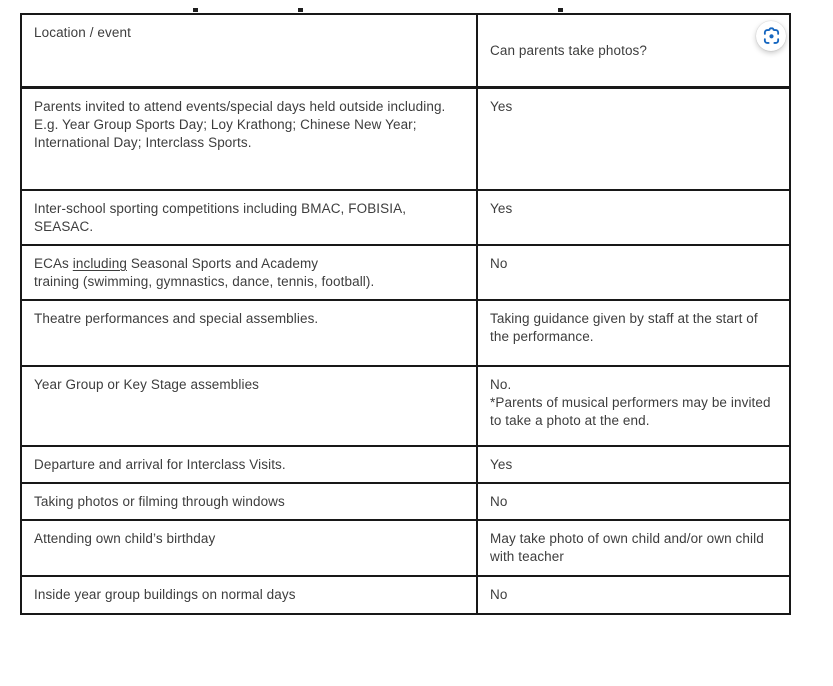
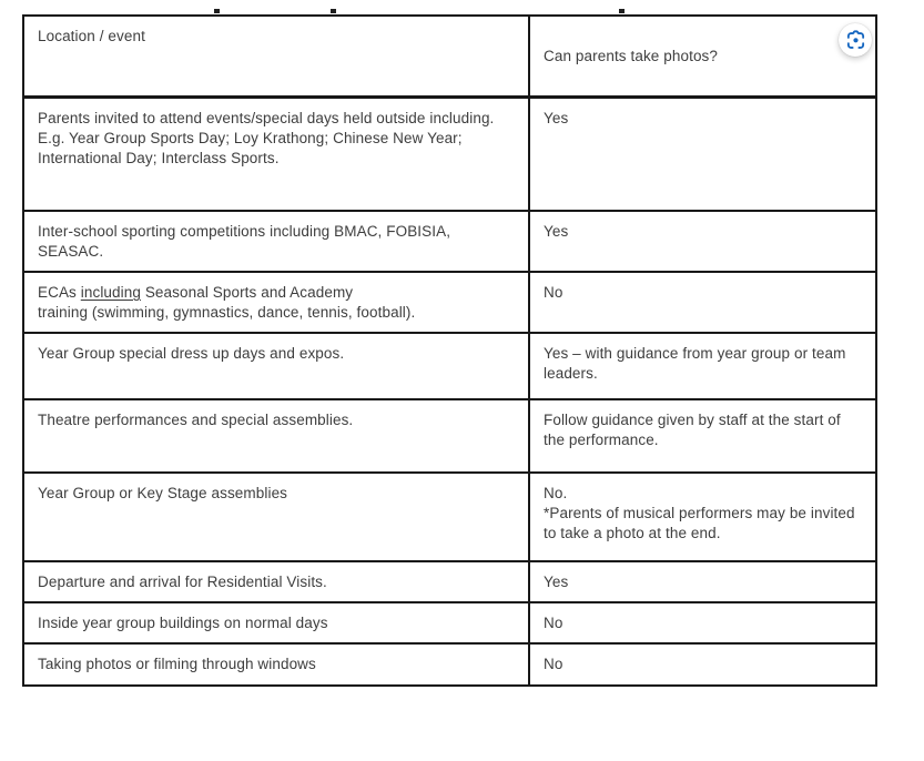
  Location / event	Can parents take photos?
  Parents invited to attend events/special days held outside including. E.g. Year Group Sports Day; Loy Krathong; Chinese New Year; International Day; Interclass Sports.	Yes
  Inter-school sporting competitions including BMAC, FOBISIA, SEASAC.	Yes
  ECAs including Seasonal Sports and Academy training (swimming, gymnastics, dance, tennis, football).	No
+ Year Group special dress up days and expos.	Yes – with guidance from year group or team leaders.
- Theatre performances and special assemblies.	Taking guidance given by staff at the start of the performance.
+ Theatre performances and special assemblies.	Follow guidance given by staff at the start of the performance.
  Year Group or Key Stage assemblies	No. *Parents of musical performers may be invited to take a photo at the end.
- Departure and arrival for Interclass Visits.	Yes
+ Departure and arrival for Residential Visits.	Yes
- Taking photos or filming through windows	No
+ Inside year group buildings on normal days	No
- Attending own child’s birthday	May take photo of own child and/or own child with teacher
- Inside year group buildings on normal days	No
+ Taking photos or filming through windows	No
